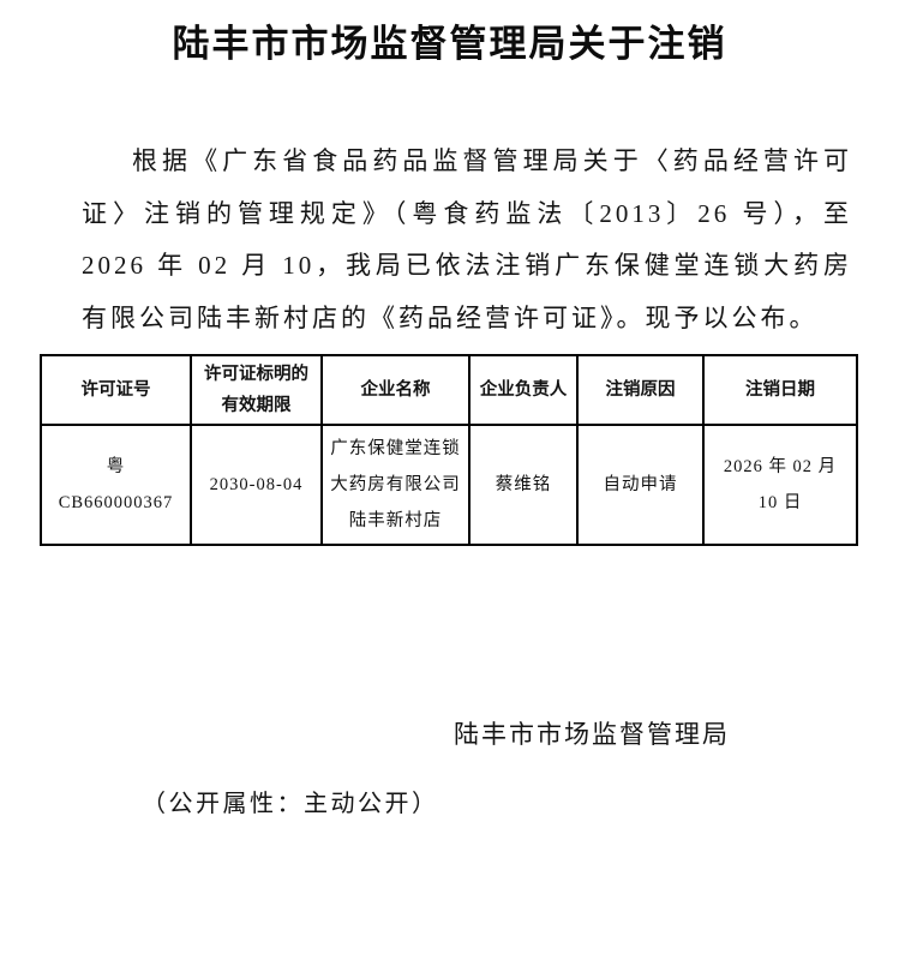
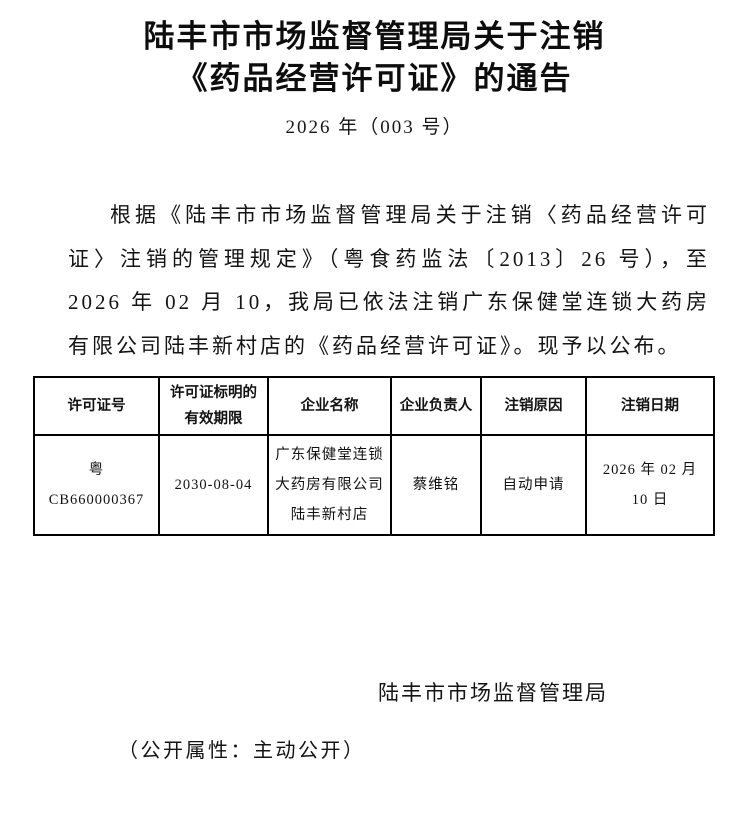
  陆丰市市场监督管理局关于注销
+ 《药品经营许可证》的通告
+ 2026 年（003 号）
- 根据《广东省食品药品监督管理局关于〈药品经营许可证〉注销的管理规定》（粤食药监法〔2013〕26 号），至 2026 年 02 月 10，我局已依法注销广东保健堂连锁大药房有限公司陆丰新村店的《药品经营许可证》。现予以公布。
+ 根据《陆丰市市场监督管理局关于注销〈药品经营许可证〉注销的管理规定》（粤食药监法〔2013〕26 号），至 2026 年 02 月 10，我局已依法注销广东保健堂连锁大药房有限公司陆丰新村店的《药品经营许可证》。现予以公布。
  许可证号	许可证标明的有效期限	企业名称	企业负责人	注销原因	注销日期
  粤 CB660000367	2030-08-04	广东保健堂连锁大药房有限公司陆丰新村店	蔡维铭	自动申请	2026 年 02 月 10 日
  陆丰市市场监督管理局
  （公开属性：主动公开）
